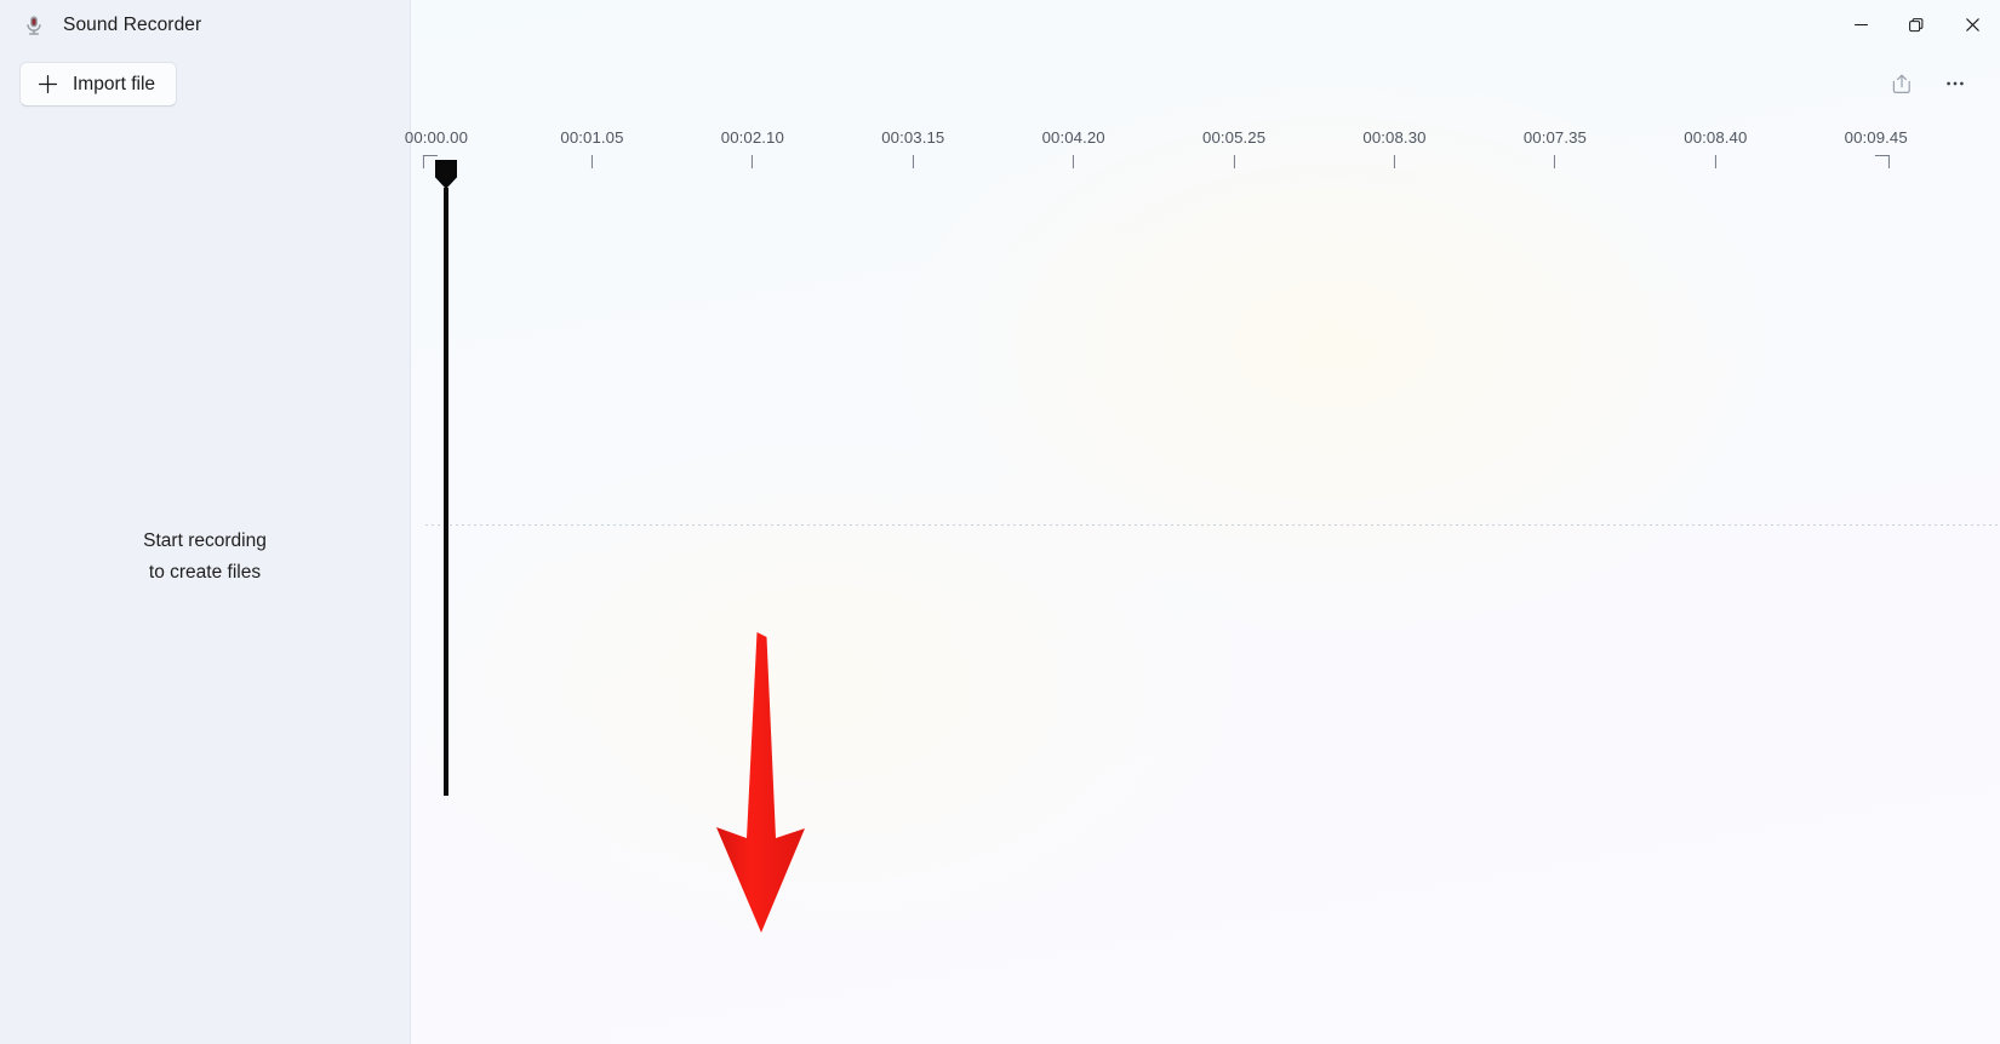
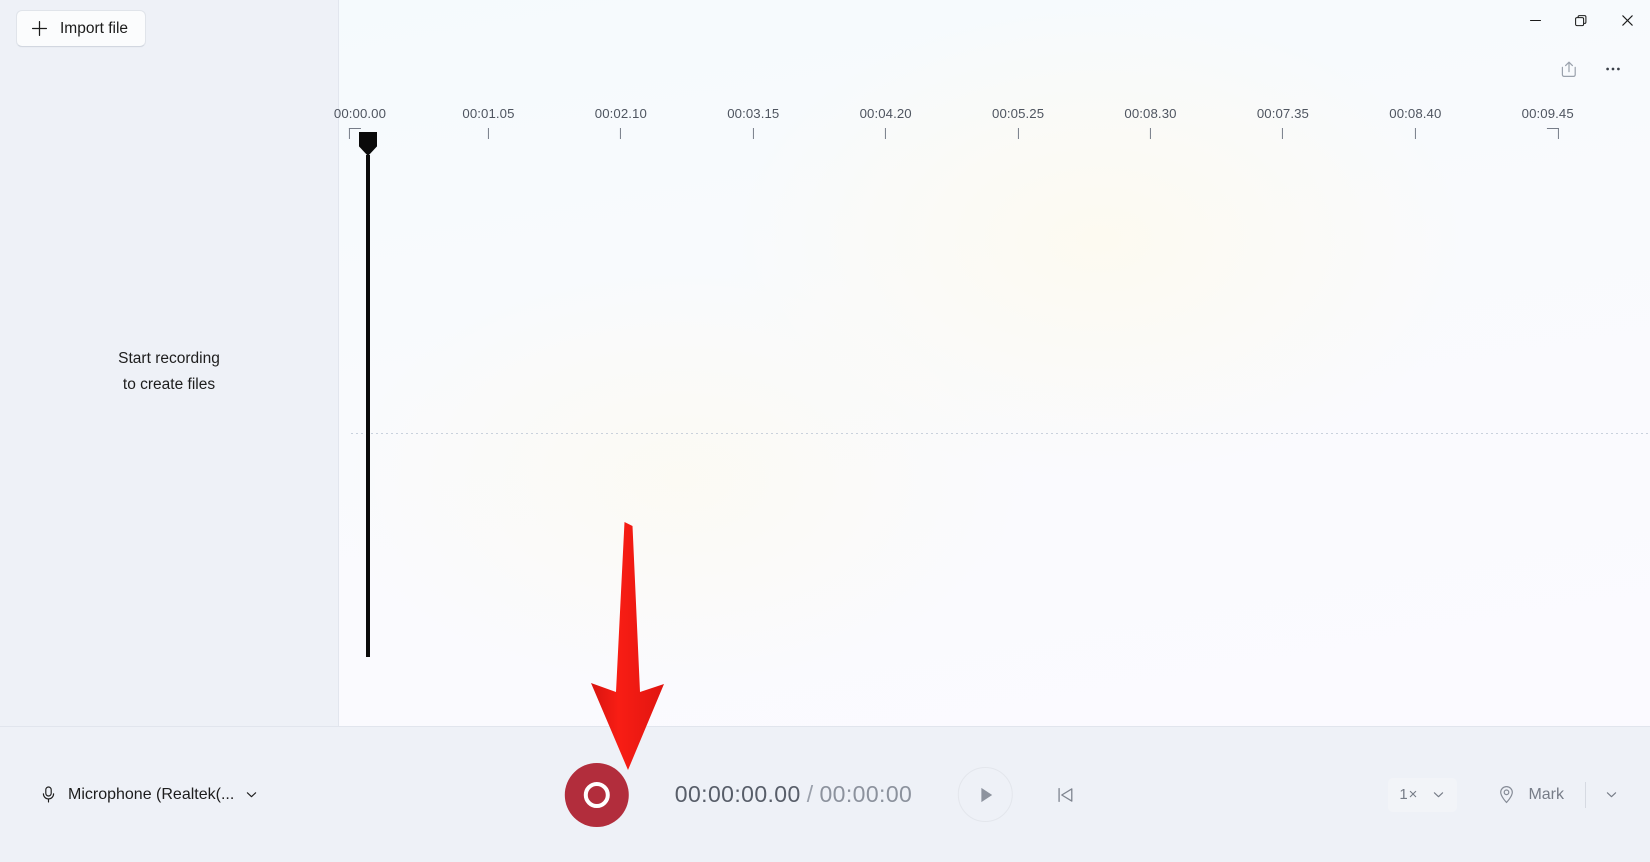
- Sound Recorder
  Import file
  Start recording
  to create files
  00:00.00
  00:01.05
  00:02.10
  00:03.15
  00:04.20
  00:05.25
  00:08.30
  00:07.35
  00:08.40
  00:09.45
+ Microphone (Realtek(...
+ 00:00:00.00 / 00:00:00
+ 1×
+ Mark
